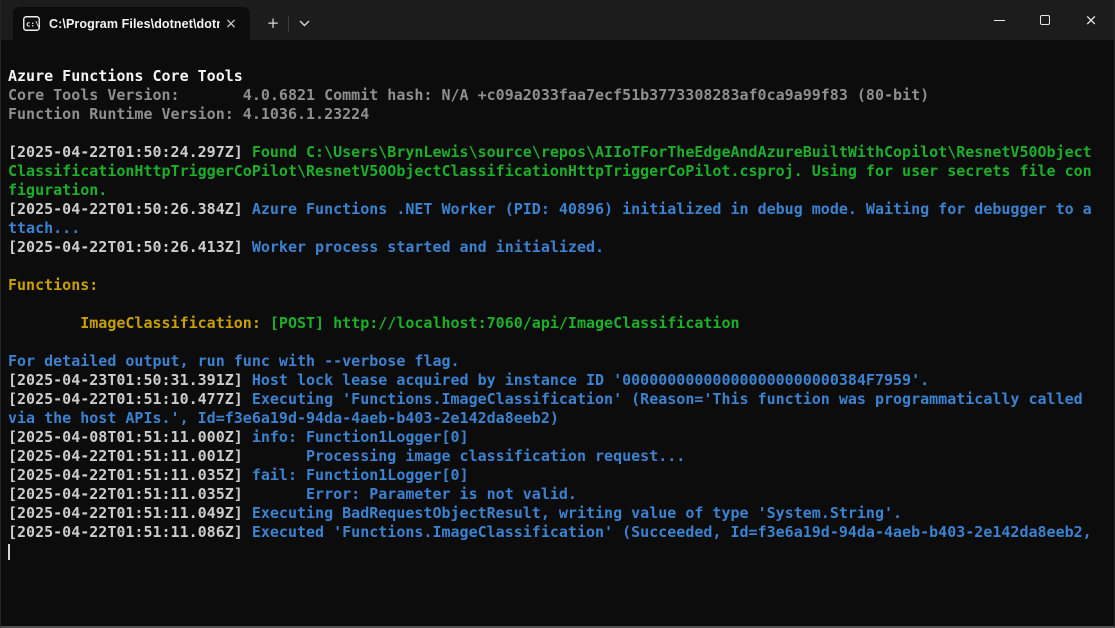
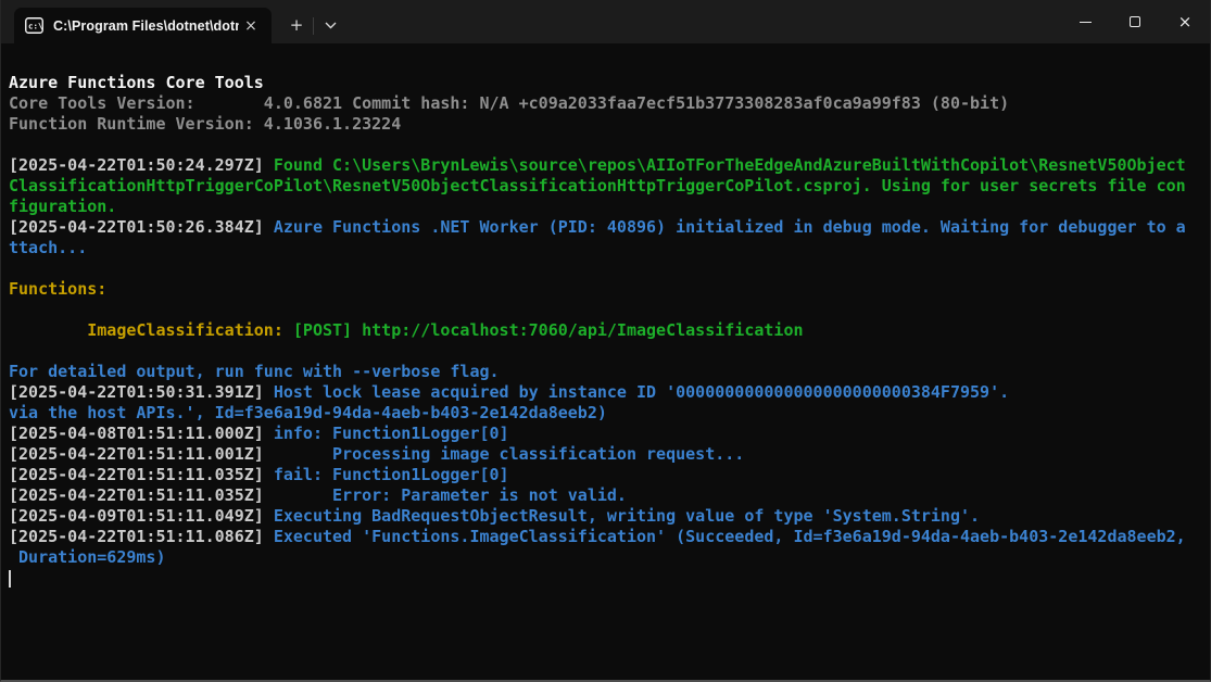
  c:\
  C:\Program Files\dotnet\dot
  ×
  +
  ×
  Azure Functions Core Tools
  Core Tools Version: 4.0.6821 Commit hash: N/A +c09a2033faa7ecf51b3773308283af0ca9a99f83 (80-bit)
  Function Runtime Version: 4.1036.1.23224
  [2025-04-22T01:50:24.297Z] Found C:\Users\BrynLewis\source\repos\AIIoTForTheEdgeAndAzureBuiltWithCopilot\ResnetV50Object
  ClassificationHttpTriggerCoPilot\ResnetV50ObjectClassificationHttpTriggerCoPilot.csproj. Using for user secrets file con
  figuration.
  [2025-04-22T01:50:26.384Z] Azure Functions .NET Worker (PID: 40896) initialized in debug mode. Waiting for debugger to a
  ttach...
- [2025-04-22T01:50:26.413Z] Worker process started and initialized.
  Functions:
  ImageClassification: [POST] http://localhost:7060/api/ImageClassification
  For detailed output, run func with --verbose flag.
- [2025-04-23T01:50:31.391Z] Host lock lease acquired by instance ID '000000000000000000000000384F7959'.
+ [2025-04-22T01:50:31.391Z] Host lock lease acquired by instance ID '000000000000000000000000384F7959'.
- [2025-04-22T01:51:10.477Z] Executing 'Functions.ImageClassification' (Reason='This function was programmatically called
  via the host APIs.', Id=f3e6a19d-94da-4aeb-b403-2e142da8eeb2)
  [2025-04-08T01:51:11.000Z] info: Function1Logger[0]
  [2025-04-22T01:51:11.001Z] Processing image classification request...
  [2025-04-22T01:51:11.035Z] fail: Function1Logger[0]
  [2025-04-22T01:51:11.035Z] Error: Parameter is not valid.
- [2025-04-22T01:51:11.049Z] Executing BadRequestObjectResult, writing value of type 'System.String'.
+ [2025-04-09T01:51:11.049Z] Executing BadRequestObjectResult, writing value of type 'System.String'.
  [2025-04-22T01:51:11.086Z] Executed 'Functions.ImageClassification' (Succeeded, Id=f3e6a19d-94da-4aeb-b403-2e142da8eeb2,
+ Duration=629ms)
